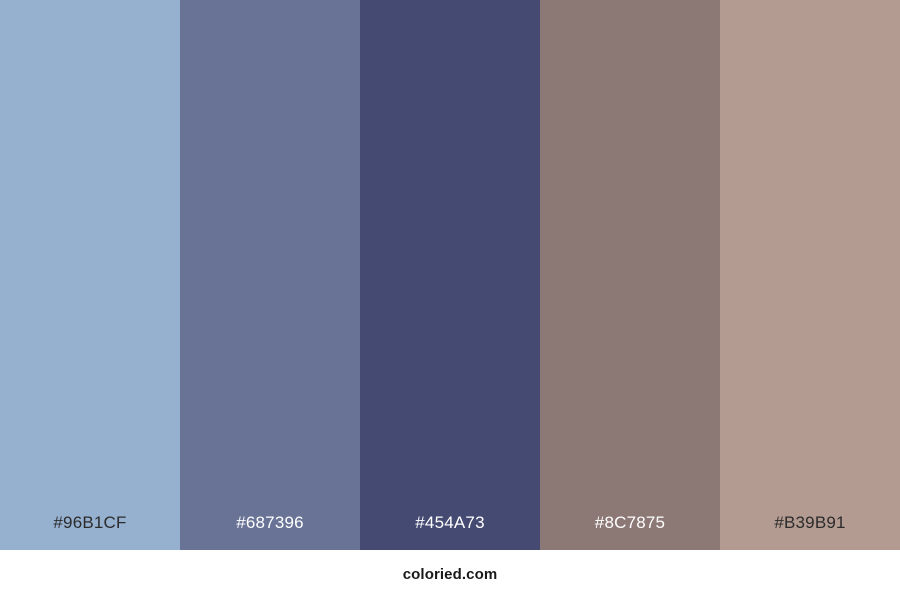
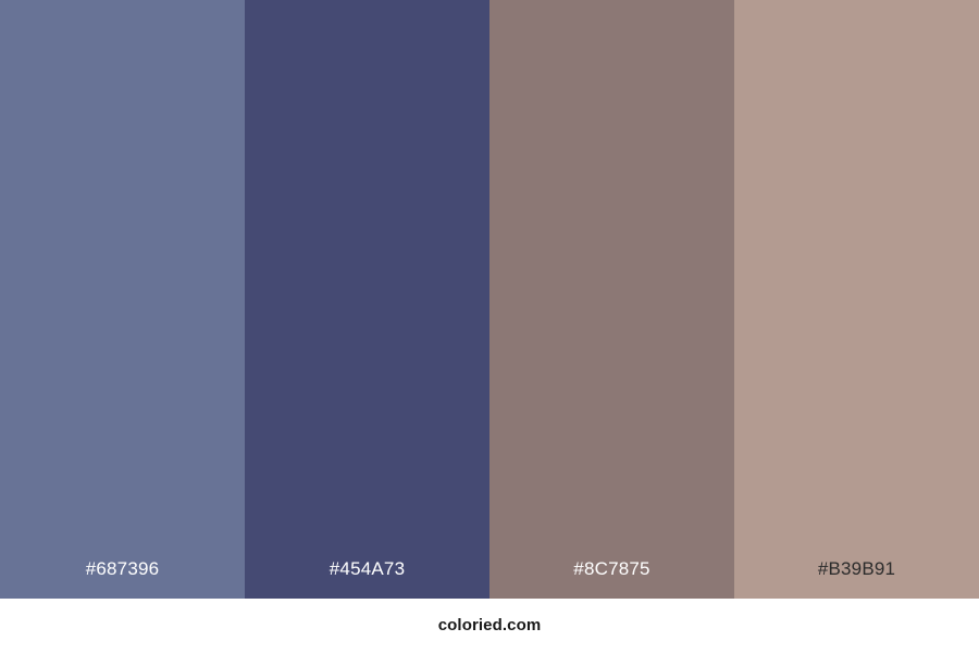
- #96B1CF
  #687396
  #454A73
  #8C7875
  #B39B91
  coloried.com
